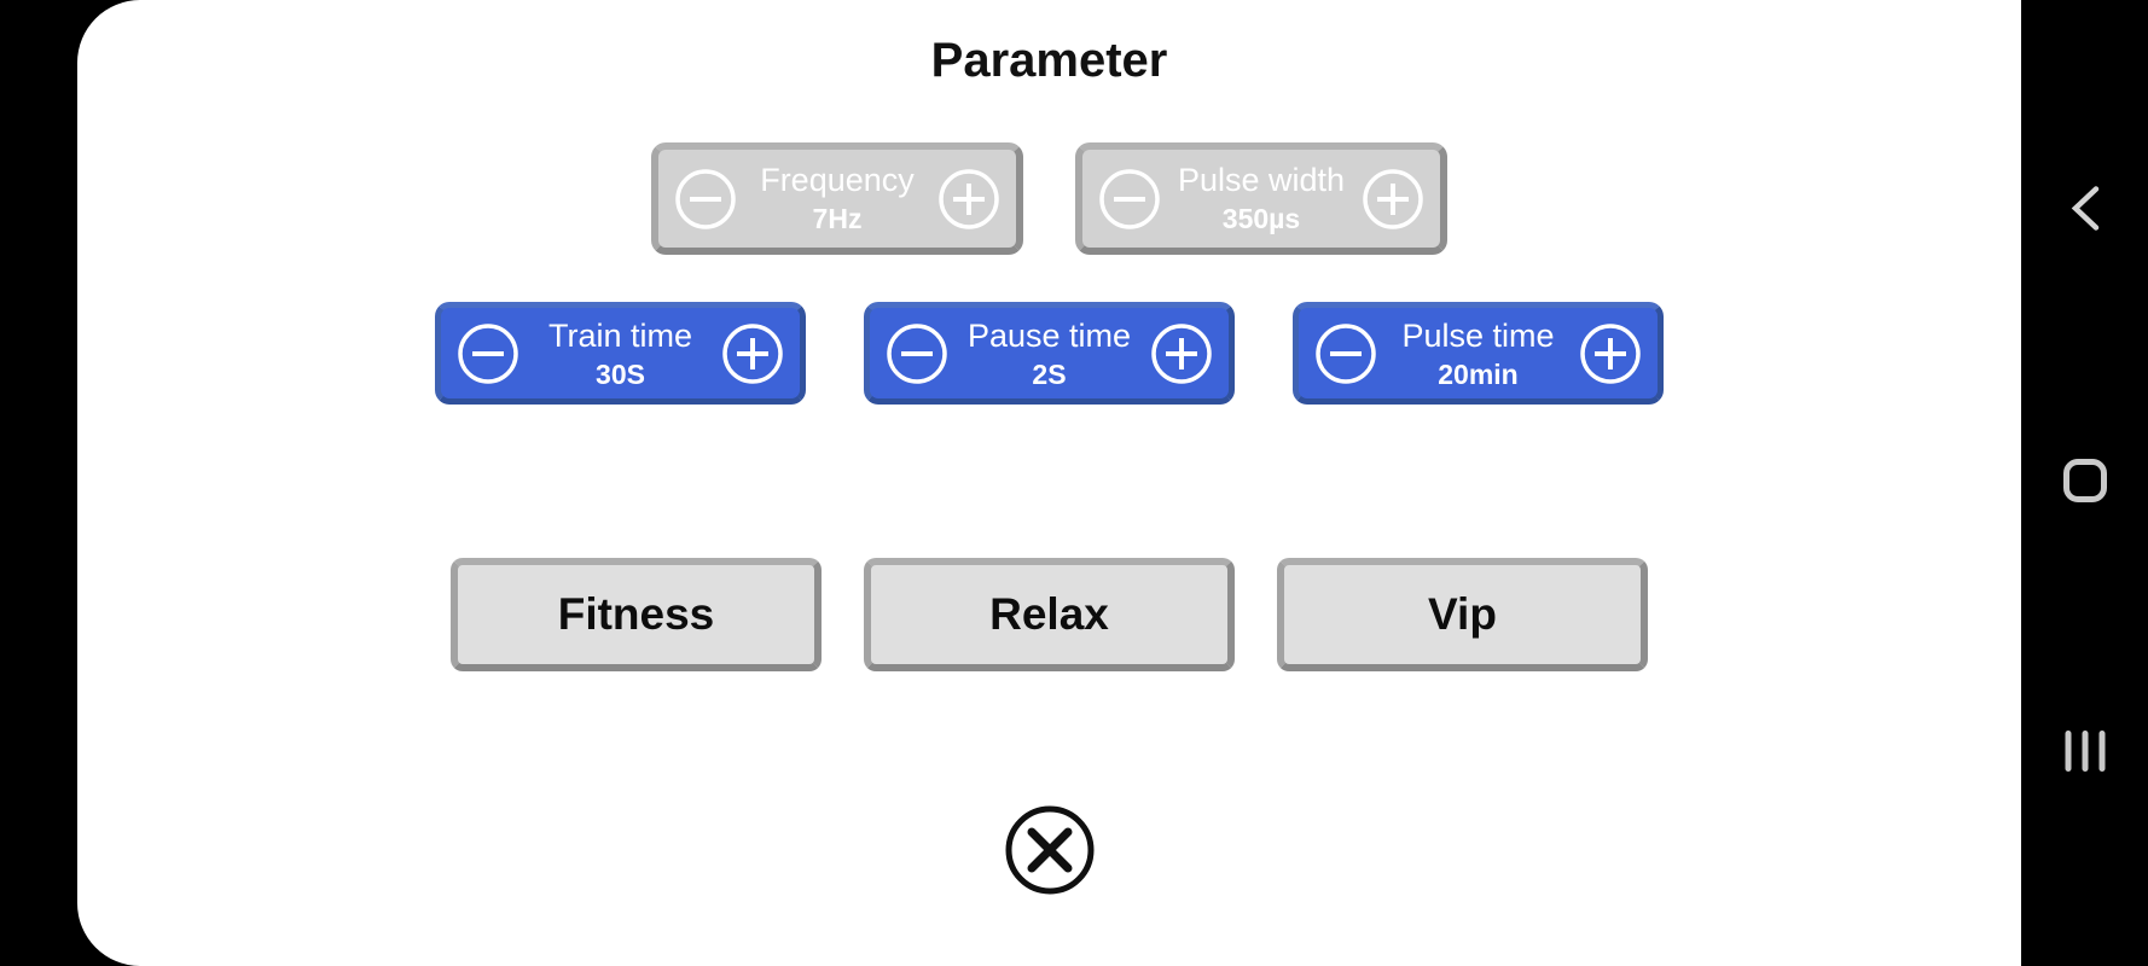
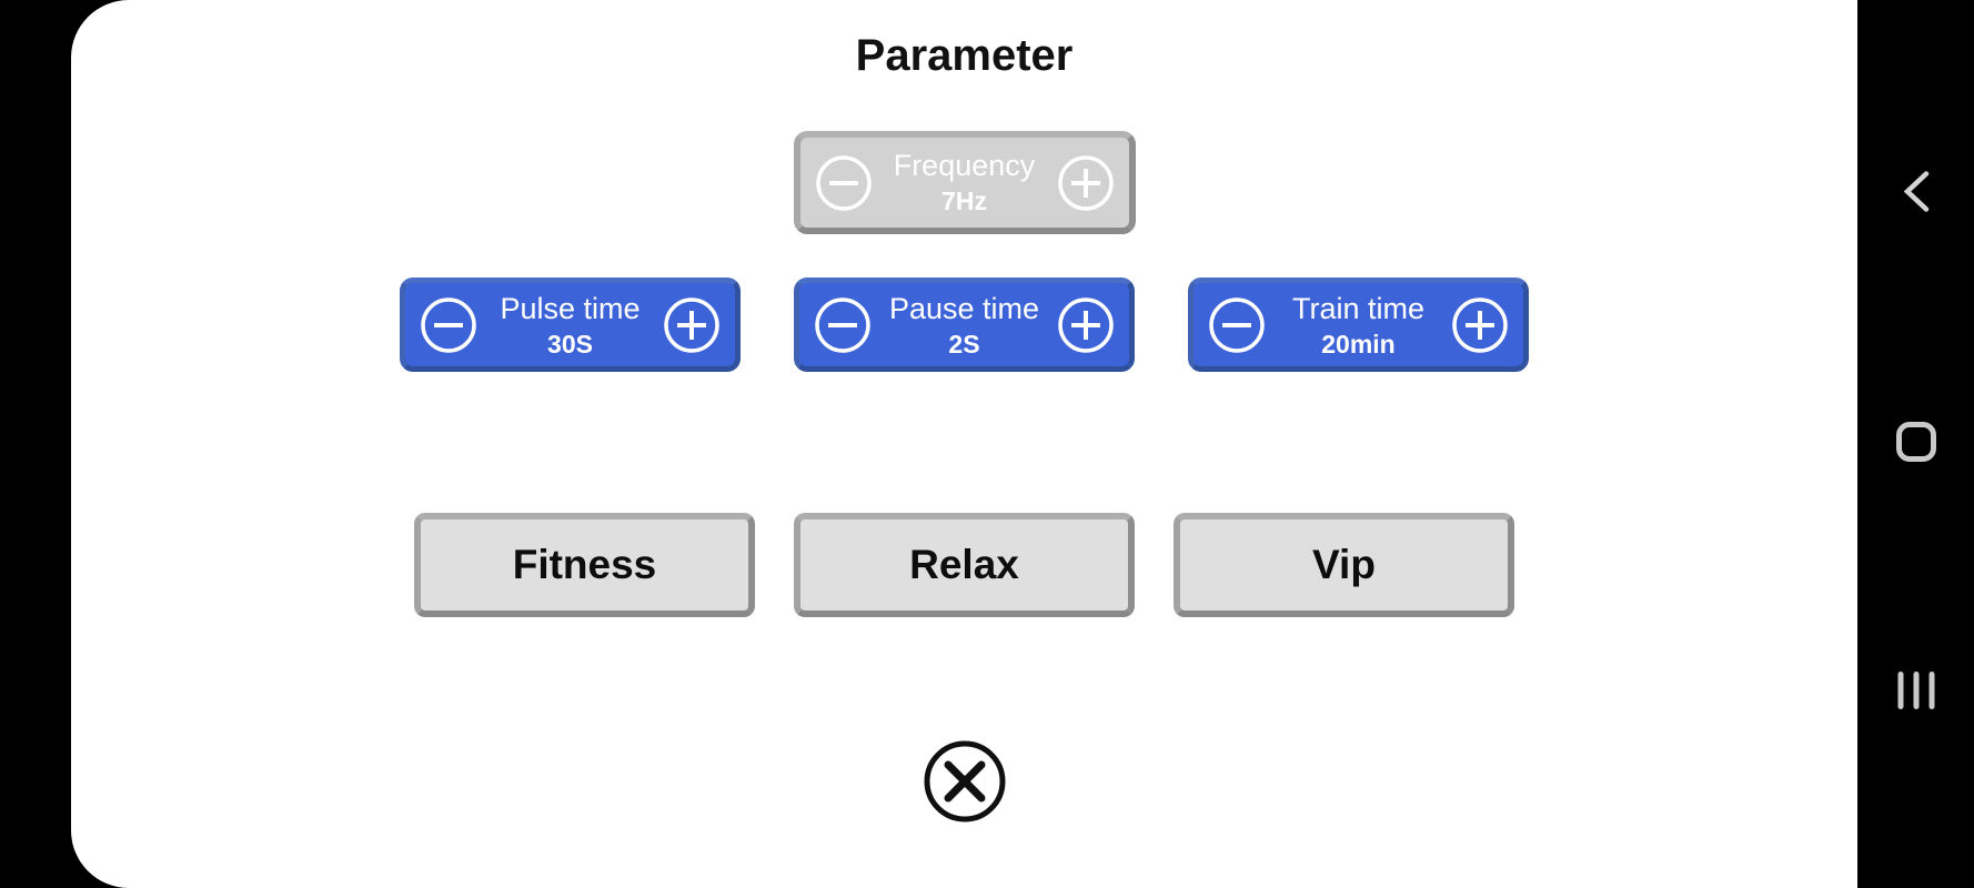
  Parameter
  Frequency
  7Hz
- Pulse width
- 350µs
- Train time
+ Pulse time
  30S
  Pause time
  2S
- Pulse time
+ Train time
  20min
  Fitness
  Relax
  Vip
